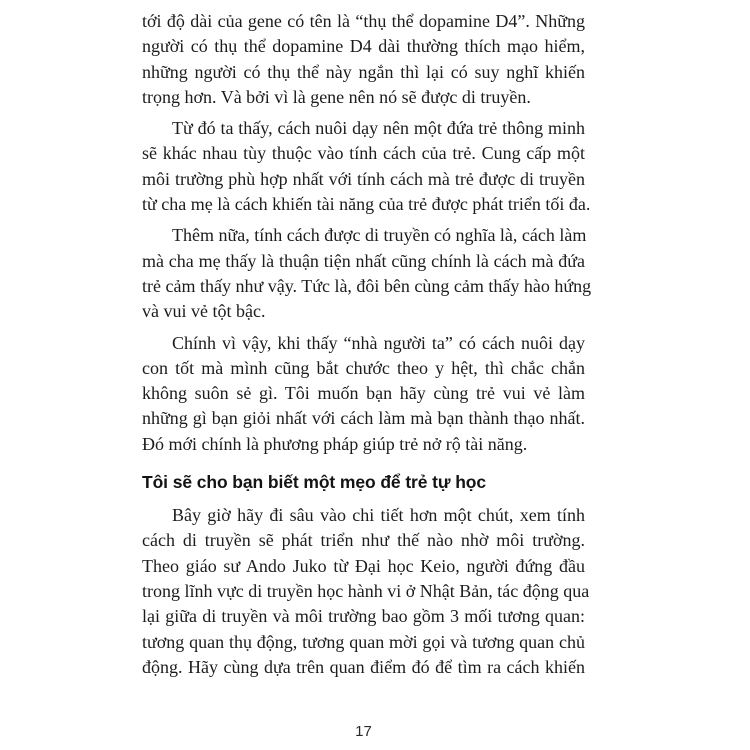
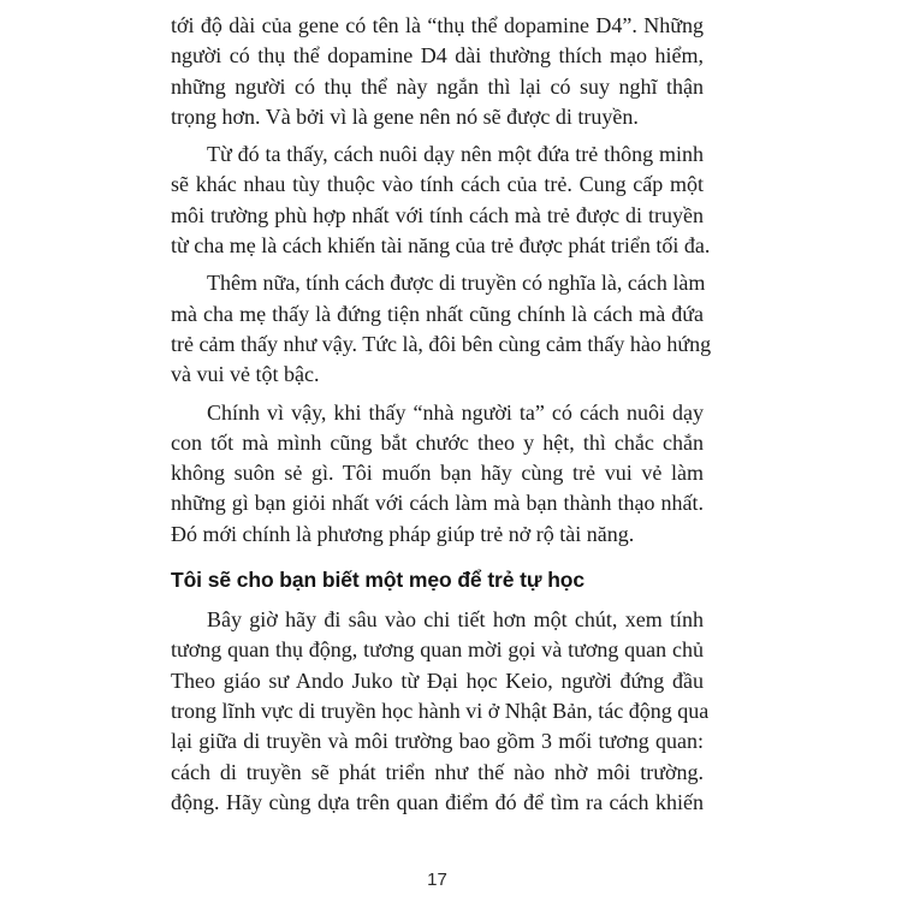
  tới độ dài của gene có tên là “thụ thể dopamine D4”. Những
  người có thụ thể dopamine D4 dài thường thích mạo hiểm,
- những người có thụ thể này ngắn thì lại có suy nghĩ khiến
+ những người có thụ thể này ngắn thì lại có suy nghĩ thận
  trọng hơn. Và bởi vì là gene nên nó sẽ được di truyền.
  Từ đó ta thấy, cách nuôi dạy nên một đứa trẻ thông minh
  sẽ khác nhau tùy thuộc vào tính cách của trẻ. Cung cấp một
  môi trường phù hợp nhất với tính cách mà trẻ được di truyền
  từ cha mẹ là cách khiến tài năng của trẻ được phát triển tối đa.
  Thêm nữa, tính cách được di truyền có nghĩa là, cách làm
- mà cha mẹ thấy là thuận tiện nhất cũng chính là cách mà đứa
+ mà cha mẹ thấy là đứng tiện nhất cũng chính là cách mà đứa
  trẻ cảm thấy như vậy. Tức là, đôi bên cùng cảm thấy hào hứng
  và vui vẻ tột bậc.
  Chính vì vậy, khi thấy “nhà người ta” có cách nuôi dạy
  con tốt mà mình cũng bắt chước theo y hệt, thì chắc chắn
  không suôn sẻ gì. Tôi muốn bạn hãy cùng trẻ vui vẻ làm
  những gì bạn giỏi nhất với cách làm mà bạn thành thạo nhất.
  Đó mới chính là phương pháp giúp trẻ nở rộ tài năng.
  Tôi sẽ cho bạn biết một mẹo để trẻ tự học
  Bây giờ hãy đi sâu vào chi tiết hơn một chút, xem tính
- cách di truyền sẽ phát triển như thế nào nhờ môi trường.
+ tương quan thụ động, tương quan mời gọi và tương quan chủ
  Theo giáo sư Ando Juko từ Đại học Keio, người đứng đầu
  trong lĩnh vực di truyền học hành vi ở Nhật Bản, tác động qua
  lại giữa di truyền và môi trường bao gồm 3 mối tương quan:
- tương quan thụ động, tương quan mời gọi và tương quan chủ
+ cách di truyền sẽ phát triển như thế nào nhờ môi trường.
  động. Hãy cùng dựa trên quan điểm đó để tìm ra cách khiến
  17
